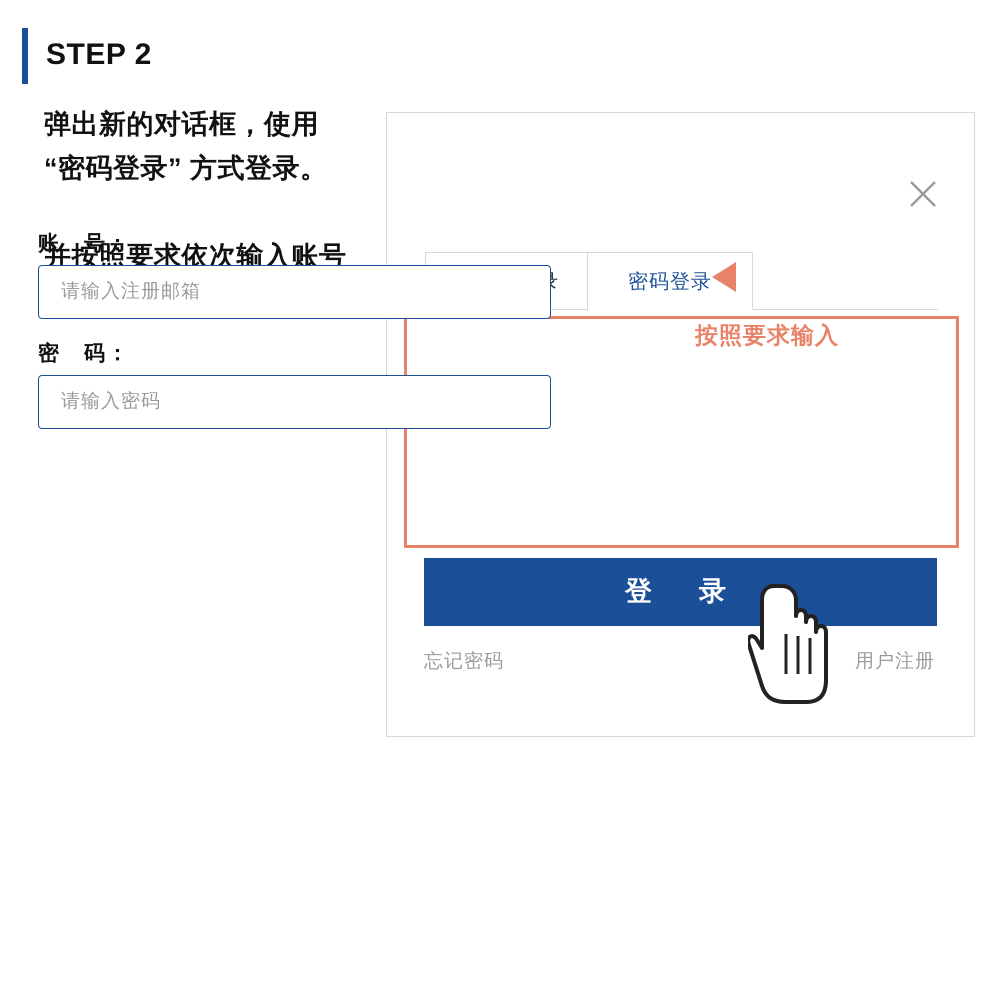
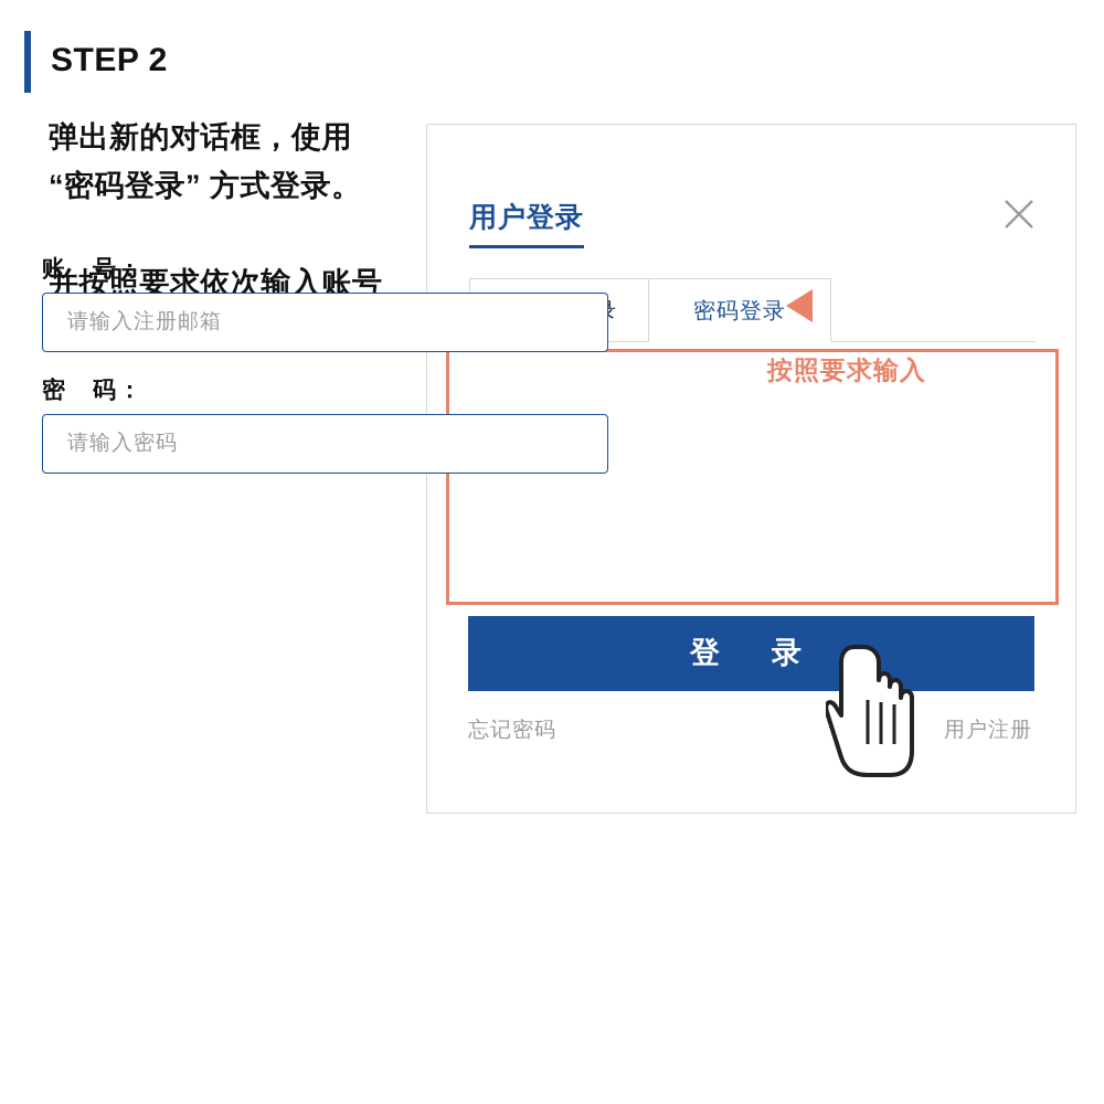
  STEP 2
  弹出新的对话框，使用 “密码登录” 方式登录。
+ 用户登录
  密码登录
  账 号：
  请输入注册邮箱
  密 码：
  请输入密码
  按照要求输入
  登 录
  忘记密码
  用户注册
